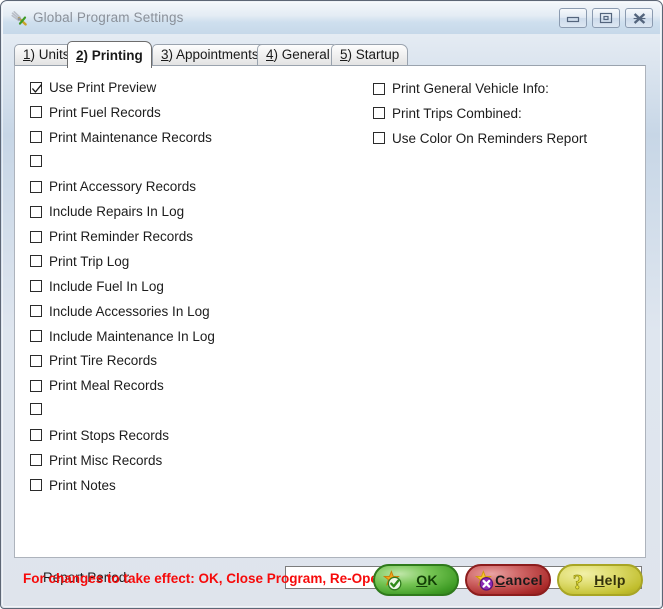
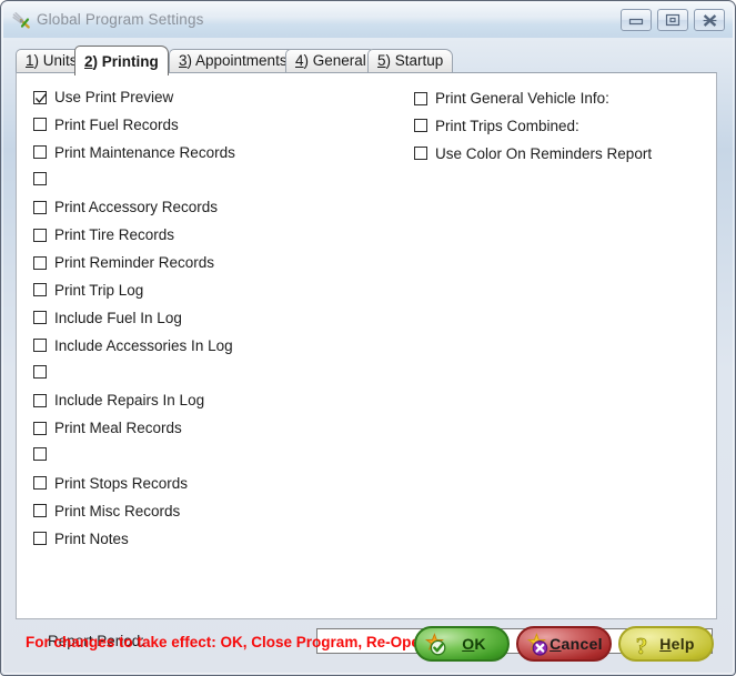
  Global Program Settings
  1) Unit
  2) Printing
  3) Appointments
  4) General
  5) Startup
  Use Print Preview
  Print Fuel Records
  Print Maintenance Records
  Print Accessory Records
- Include Repairs In Log
+ Print Tire Records
  Print Reminder Records
  Print Trip Log
  Include Fuel In Log
  Include Accessories In Log
- Include Maintenance In Log
- Print Tire Records
+ Include Repairs In Log
  Print Meal Records
  Print Stops Records
  Print Misc Records
  Print Notes
  Print General Vehicle Info:
  Print Trips Combined:
  Use Color On Reminders Report
  Report Period:
  For changes to take effect: OK, Close Program, Re-Op
  O
  K
  C
  ancel
  ?
  H
  elp
